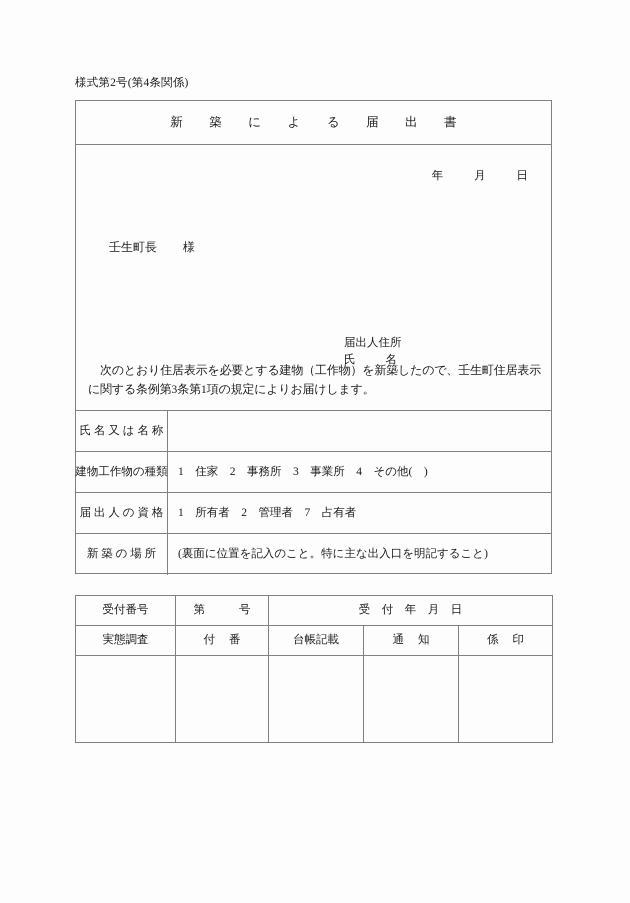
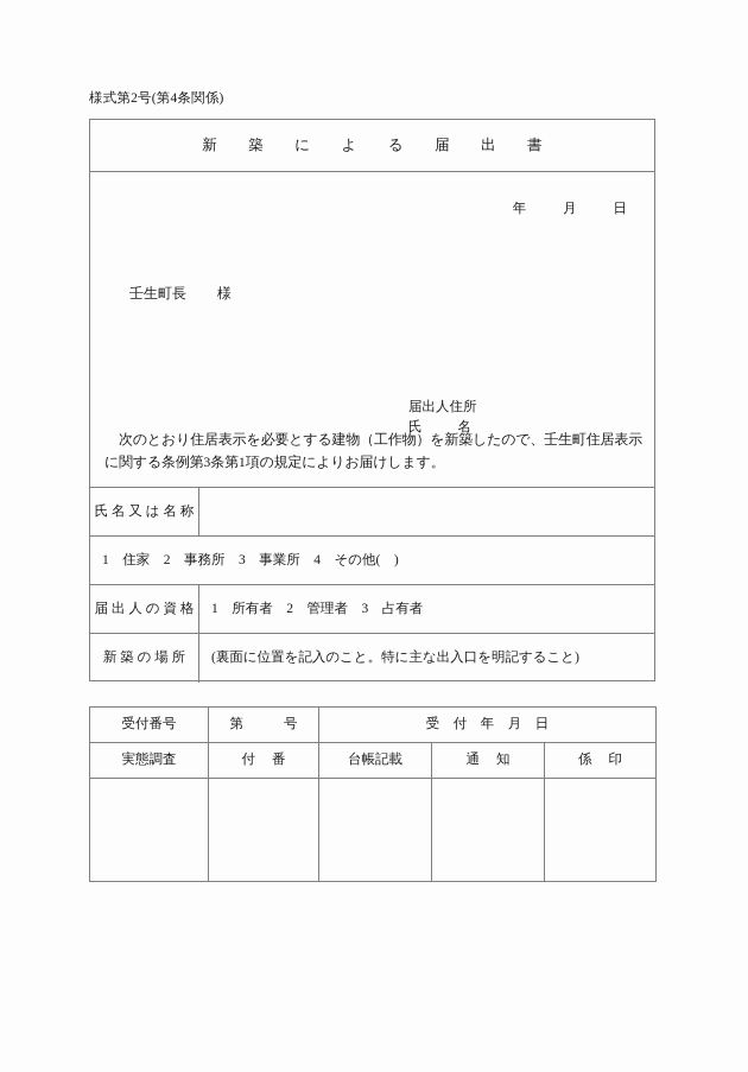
  様式第2号(第4条関係)
  新 築 に よ る 届 出 書
  年 月 日
  壬生町長 様
  届出人住所
  氏 名
  次のとおり住居表示を必要とする建物（工作物）を新築したので、壬生町住居表示に関する条例第3条第1項の規定によりお届けします。
  氏 名 又 は 名 称
- 建物工作物の種類
  1 住家 2 事務所 3 事業所 4 その他( )
  届 出 人 の 資 格
- 1 所有者 2 管理者 7 占有者
+ 1 所有者 2 管理者 3 占有者
  新 築 の 場 所
  (裏面に位置を記入のこと。特に主な出入口を明記すること)
  受付番号	第 号	受 付 年 月 日
  実態調査	付 番	台帳記載	通 知	係 印
